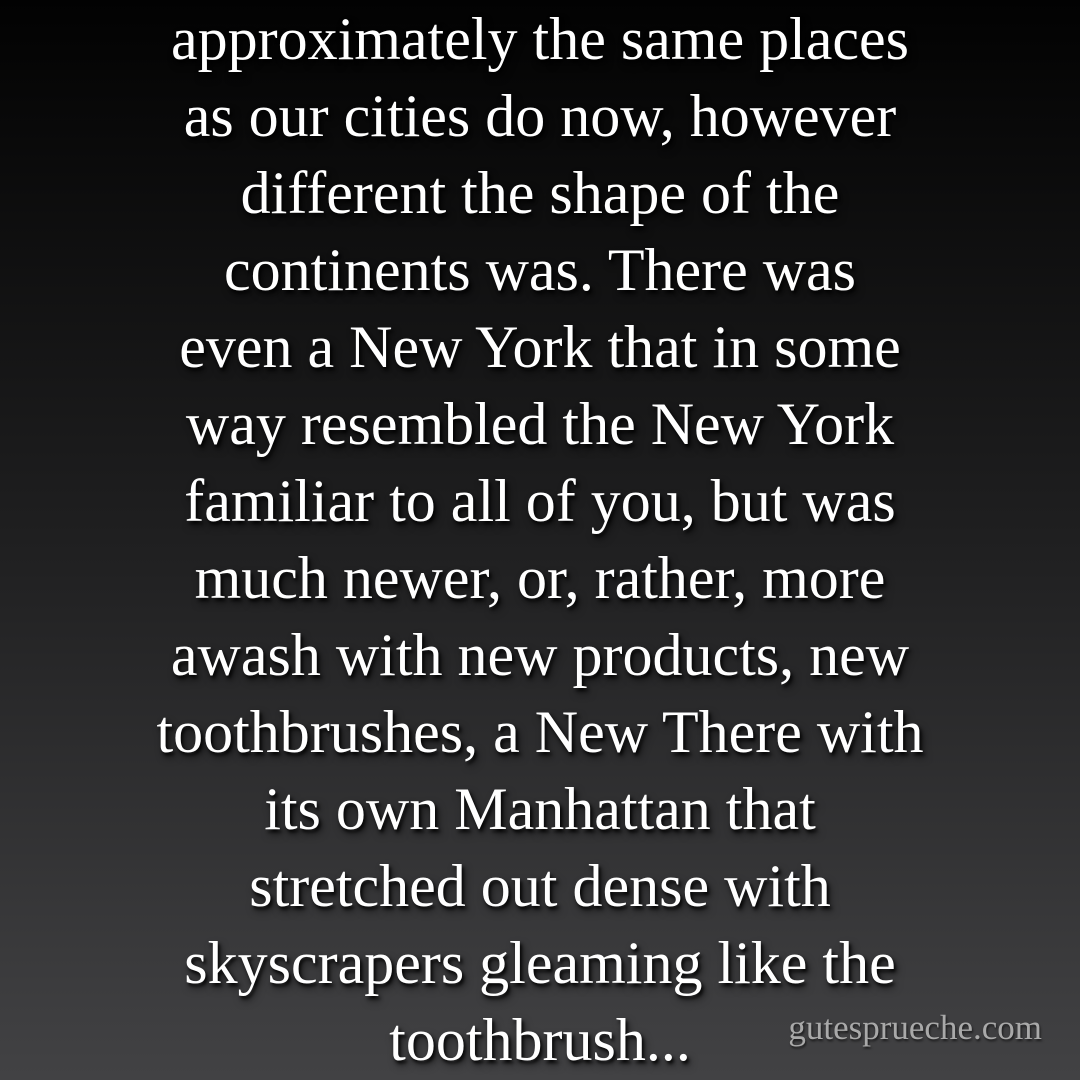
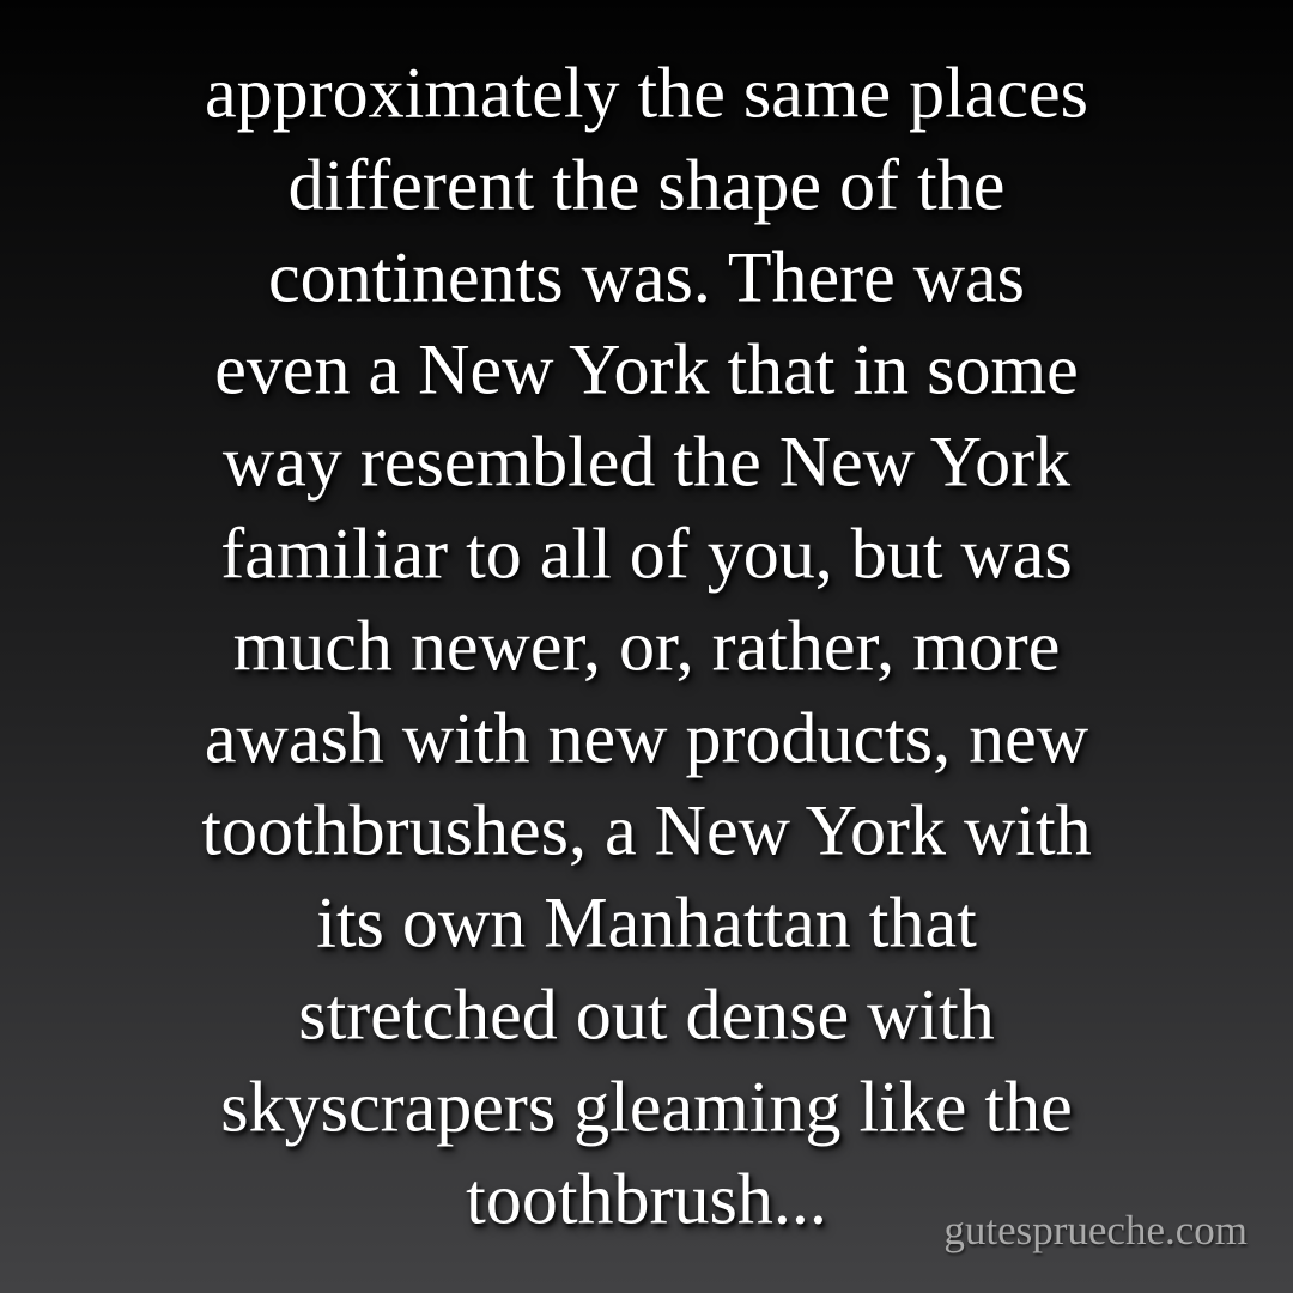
  approximately the same places
- as our cities do now, however
  different the shape of the
  continents was. There was
  even a New York that in some
  way resembled the New York
  familiar to all of you, but was
  much newer, or, rather, more
  awash with new products, new
- toothbrushes, a New There with
+ toothbrushes, a New York with
  its own Manhattan that
  stretched out dense with
  skyscrapers gleaming like the
  toothbrush...
  gutesprueche.com
